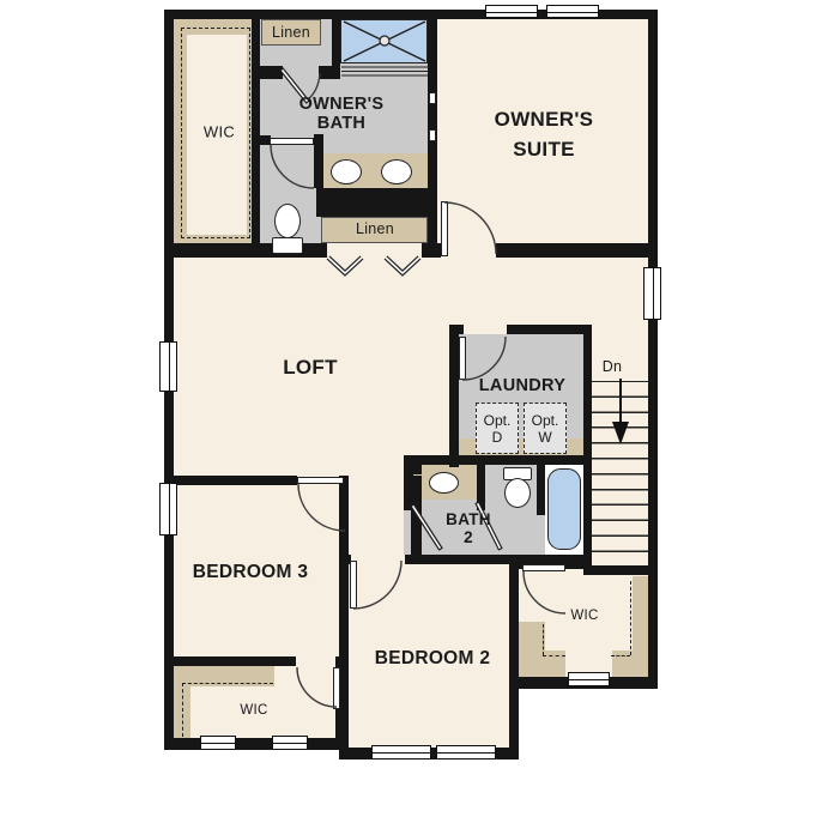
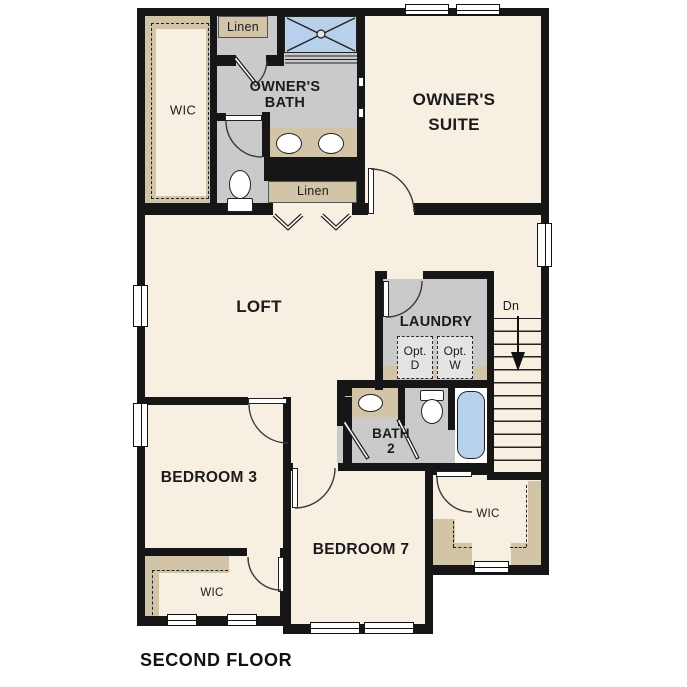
  OWNER'S
  BATH
  OWNER'S
  SUITE
  Linen
  Linen
  WIC
  LOFT
  LAUNDRY
  Dn
  BATH
  2
  BEDROOM 3
- BEDROOM 2
+ BEDROOM 7
  WIC
  WIC
  Opt.
  D
  Opt.
  W
+ SECOND FLOOR
